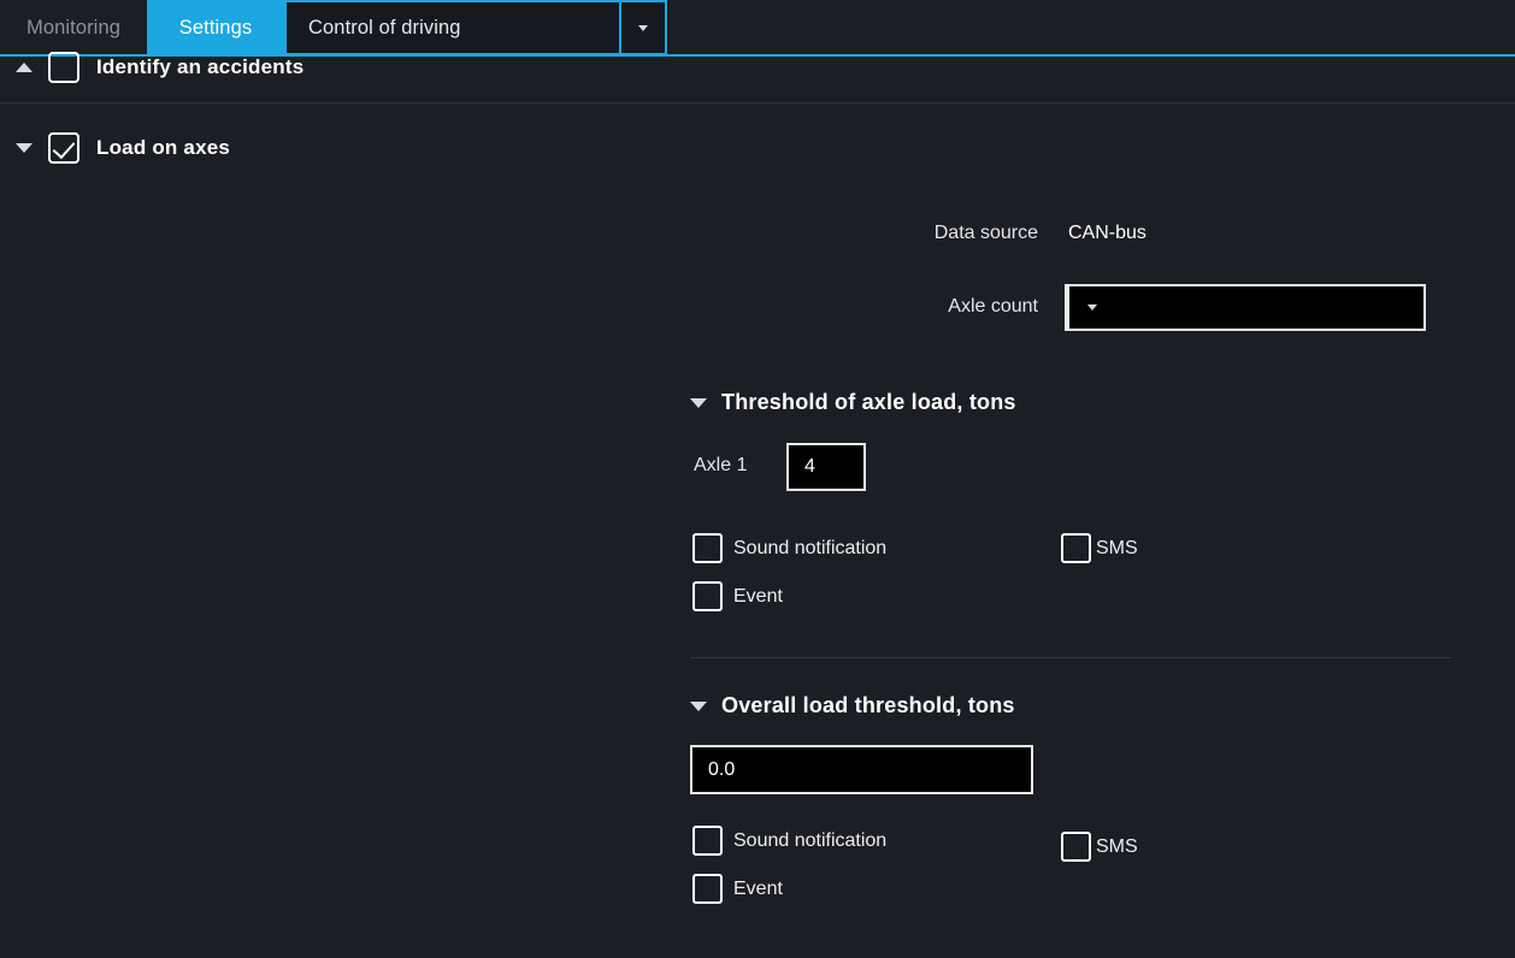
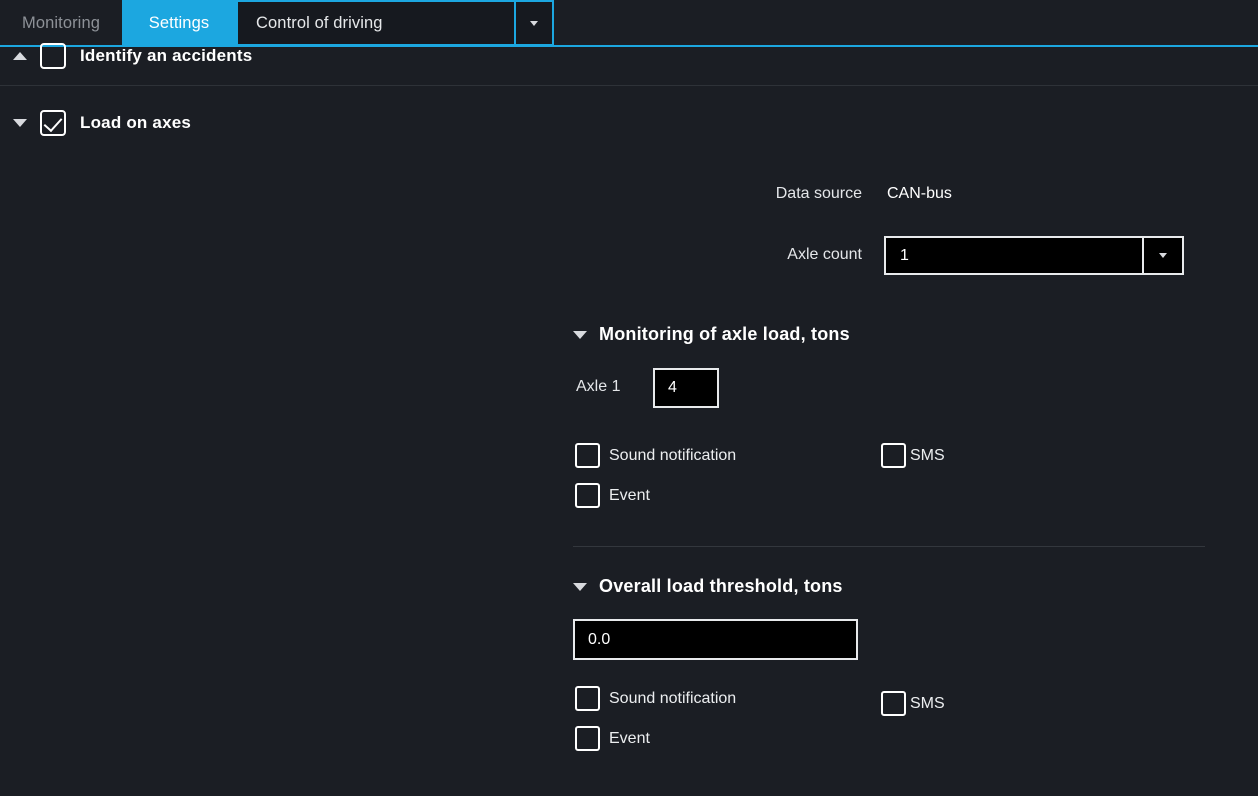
  Monitoring
  Settings
  Control of driving
  Identify an accidents
  Load on axes
  Data source
  CAN-bus
  Axle count
+ 1
- Threshold of axle load, tons
+ Monitoring of axle load, tons
  Axle 1
  4
  Sound notification
  SMS
  Event
  Overall load threshold, tons
  0.0
  Sound notification
  SMS
  Event
